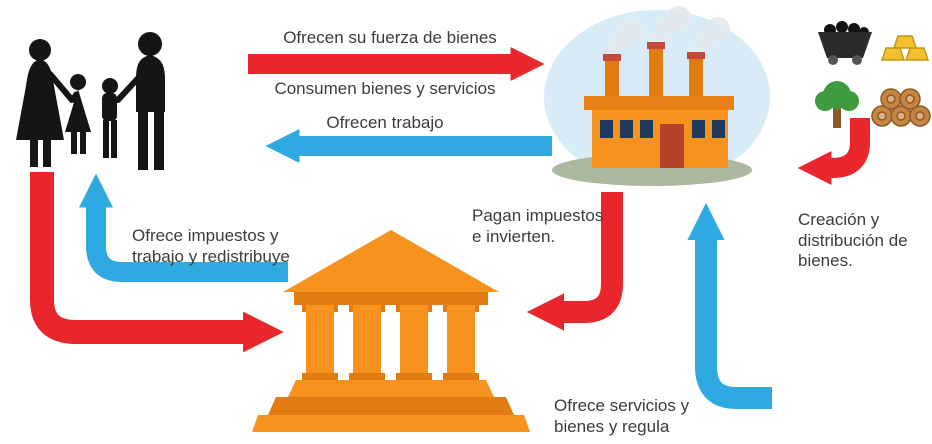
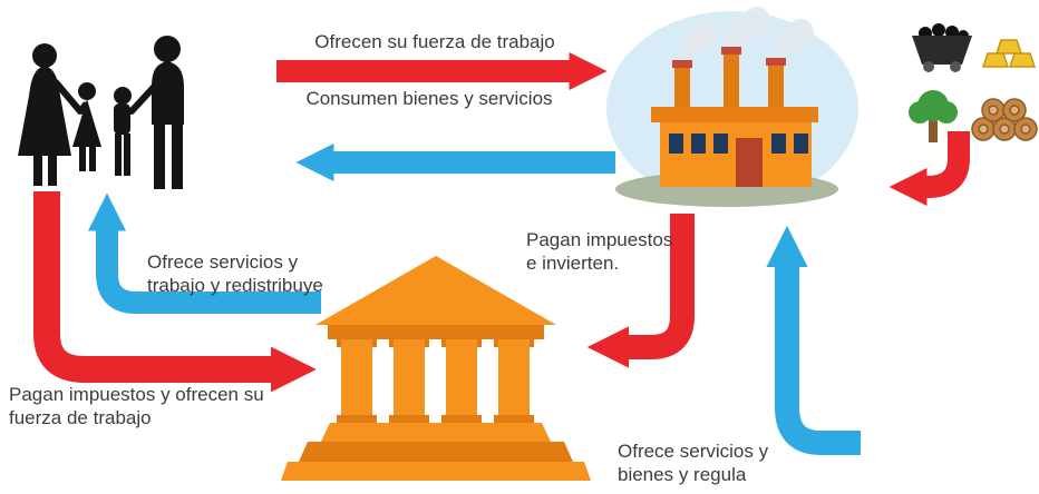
- Ofrecen su fuerza de bienes
+ Ofrecen su fuerza de trabajo
  Consumen bienes y servicios
- Ofrecen trabajo
- Ofrece impuestos y trabajo y redistribuye
+ Ofrece servicios y trabajo y redistribuye
+ Pagan impuestos y ofrecen su fuerza de trabajo
  Pagan impuestos e invierten.
  Ofrece servicios y bienes y regula
- Creación y distribución de bienes.
